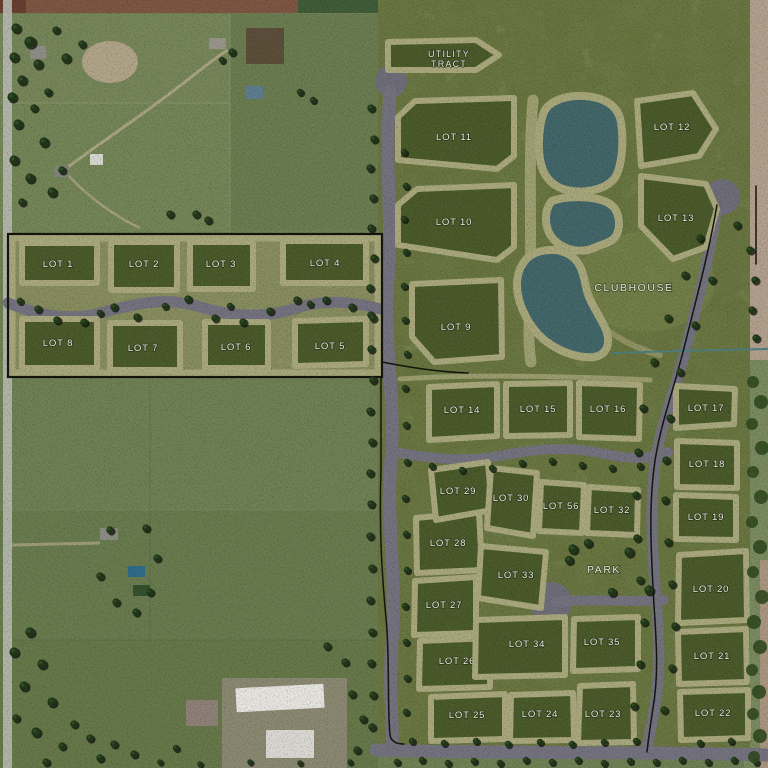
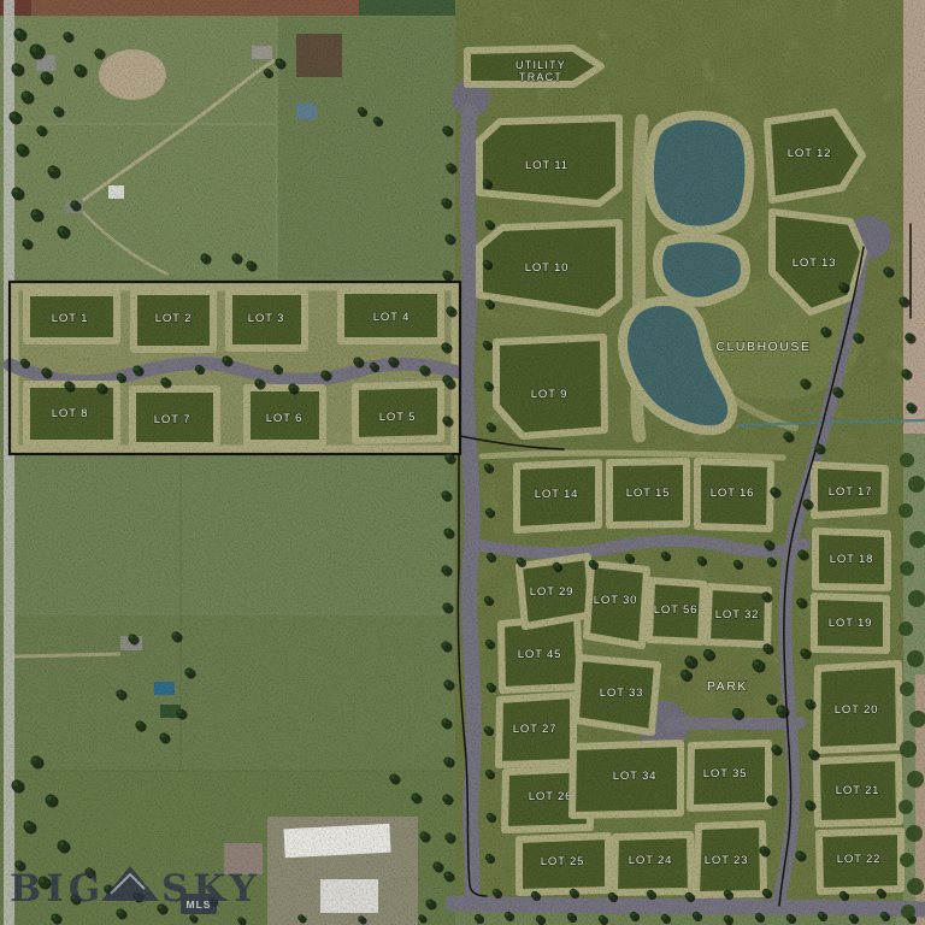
  LOT 1
  LOT 2
  LOT 3
  LOT 4
  LOT 5
  LOT 6
  LOT 7
  LOT 8
  LOT 9
  LOT 10
  LOT 11
  LOT 12
  LOT 13
  LOT 14
  LOT 15
  LOT 16
  LOT 17
  LOT 18
  LOT 19
  LOT 20
  LOT 21
  LOT 22
  LOT 23
  LOT 24
  LOT 25
  LOT 26
  LOT 27
- LOT 28
+ LOT 45
  LOT 29
  LOT 30
  LOT 56
  LOT 32
  LOT 33
  LOT 34
  LOT 35
  UTILITY
  TRACT
  CLUBHOUSE
  PARK
+ BIG
+ SKY
+ MLS
